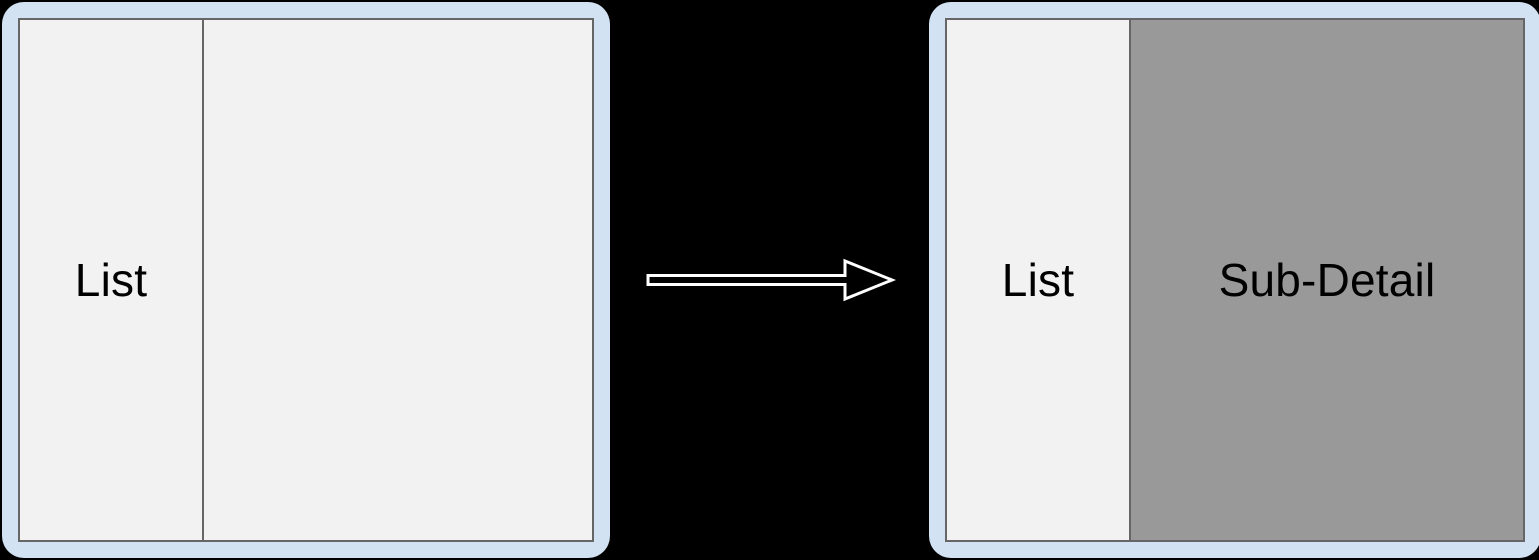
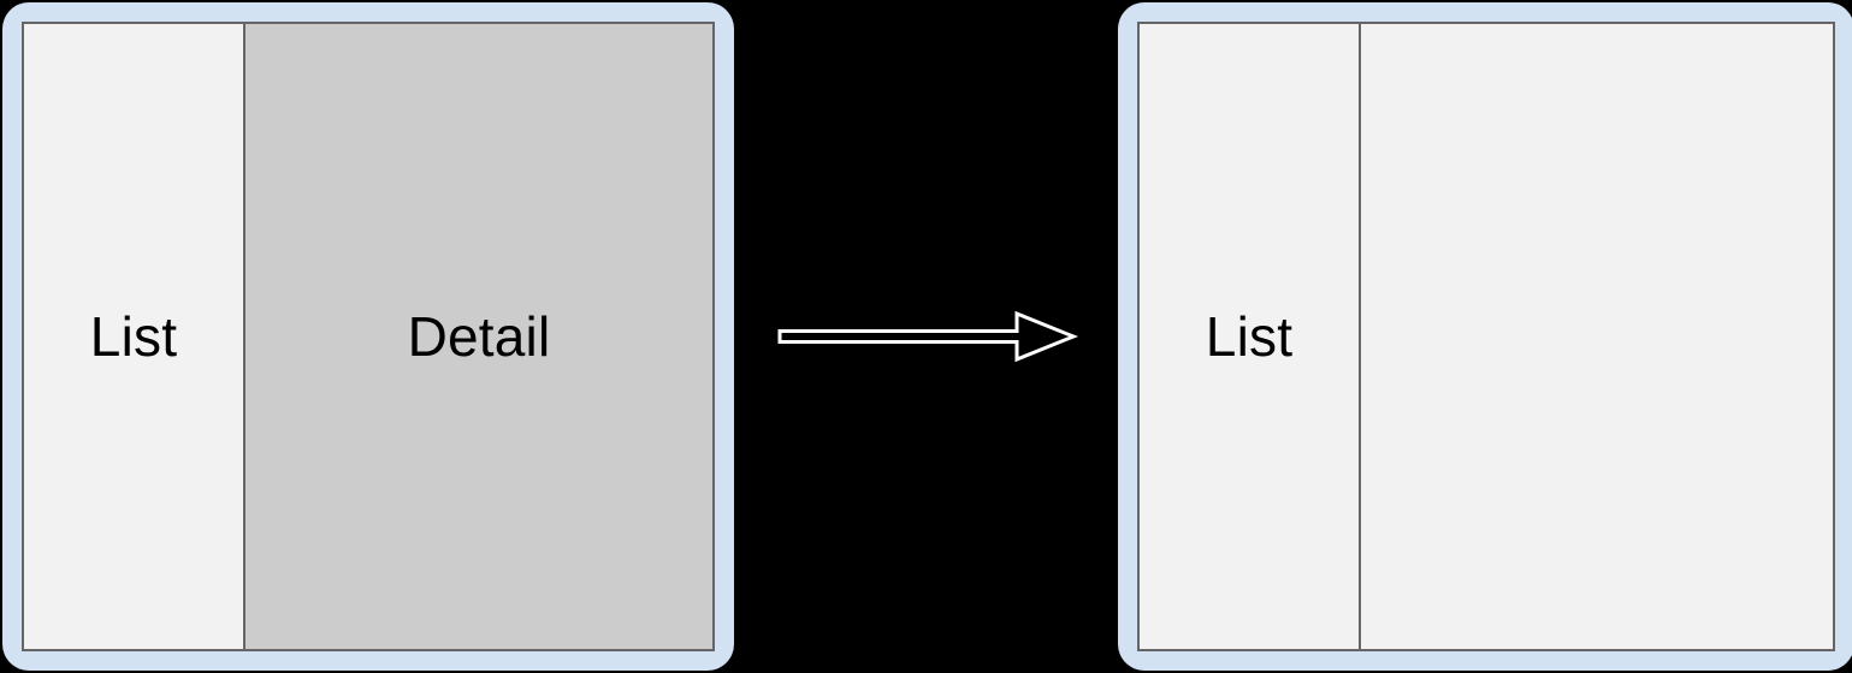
  List
+ Detail
  List
- Sub-Detail
